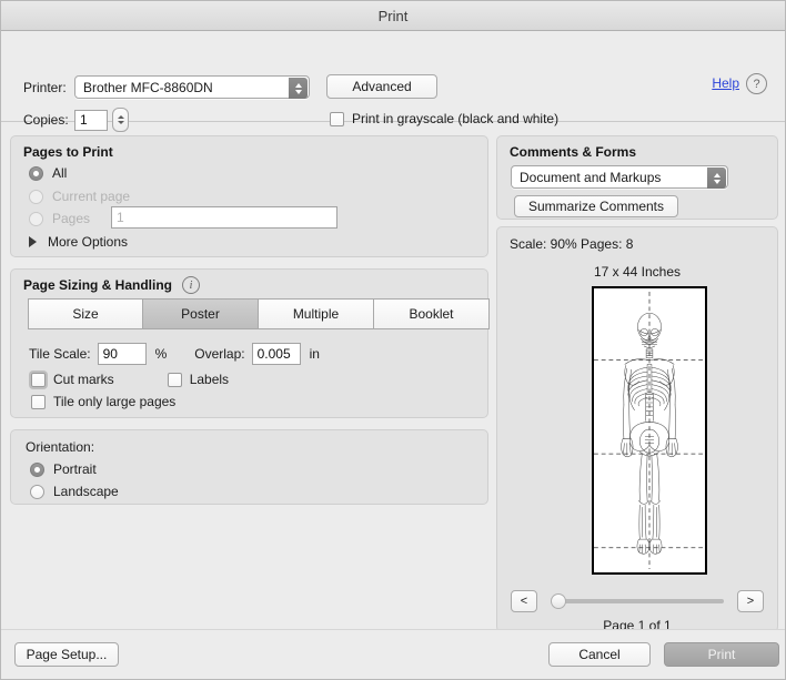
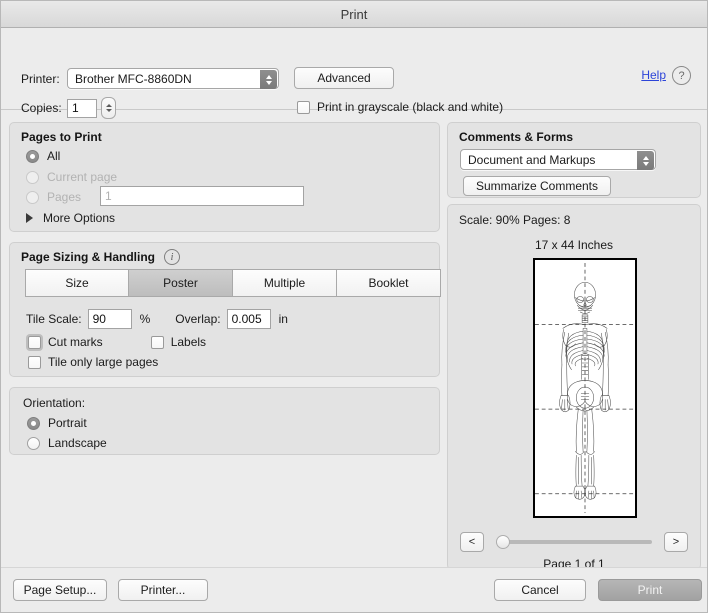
  Print
  Printer:
  Brother MFC-8860DN
  Advanced
  Help
  ?
  Copies:
  1
  Print in grayscale (black and white)
  Pages to Print
  All
  Current page
  Pages
  1
  More Options
  Page Sizing & Handling
  i
  Size
  Poster
  Multiple
  Booklet
  Tile Scale:
  90
  %
  Overlap:
  0.005
  in
  Cut marks
  Labels
  Tile only large pages
  Orientation:
  Portrait
  Landscape
  Comments & Forms
  Document and Markups
  Summarize Comments
  Scale: 90% Pages: 8
  17 x 44 Inches
  <
  >
  Page 1 of 1
  Page Setup...
+ Printer...
  Cancel
  Print
